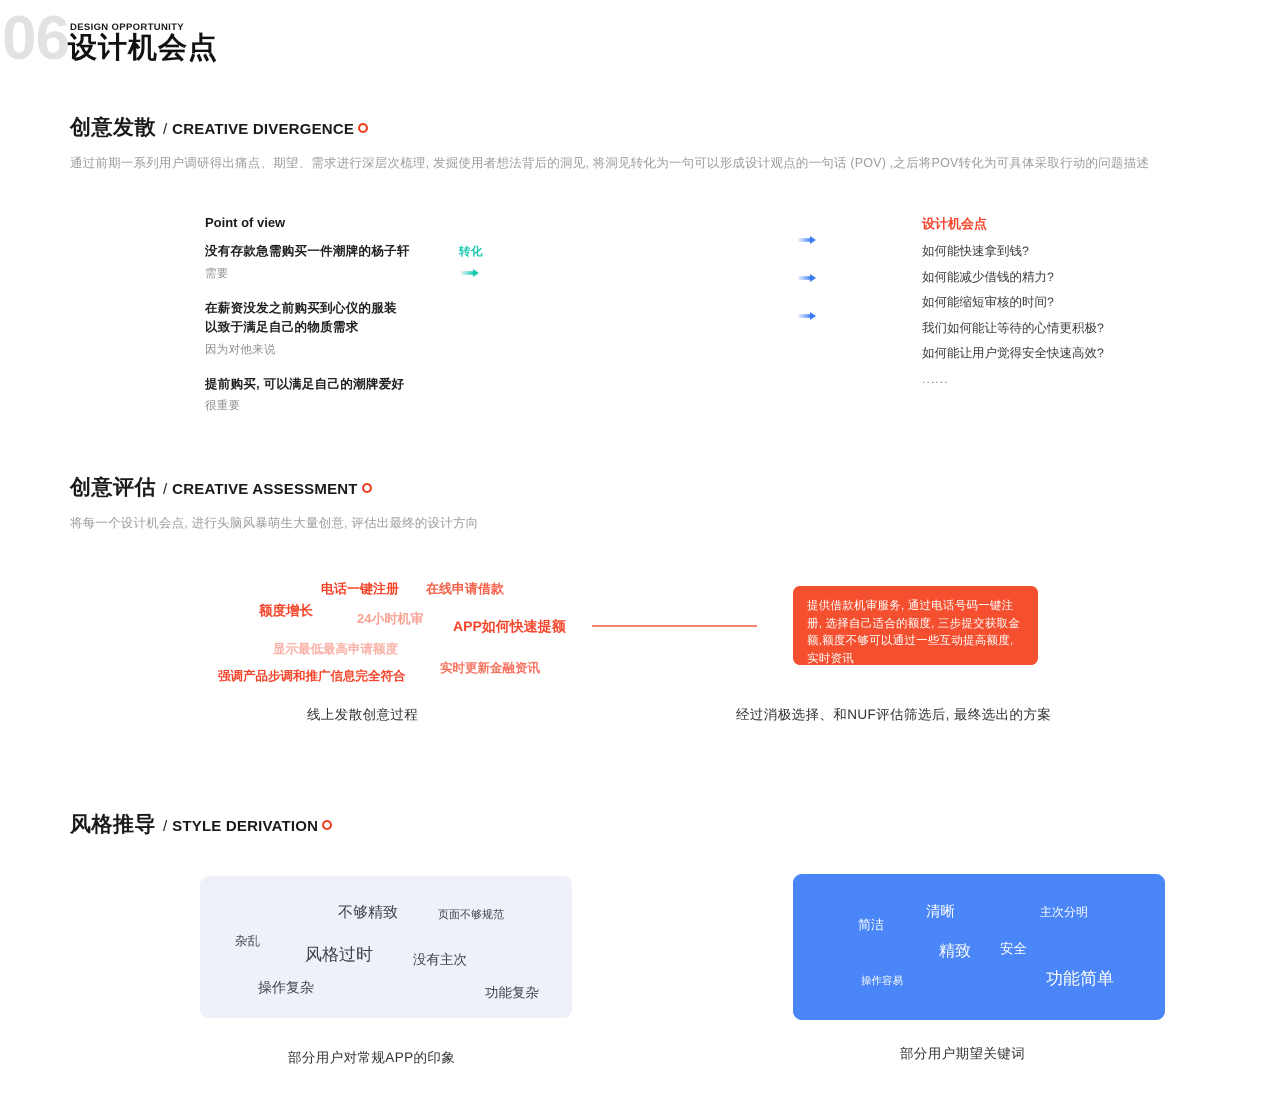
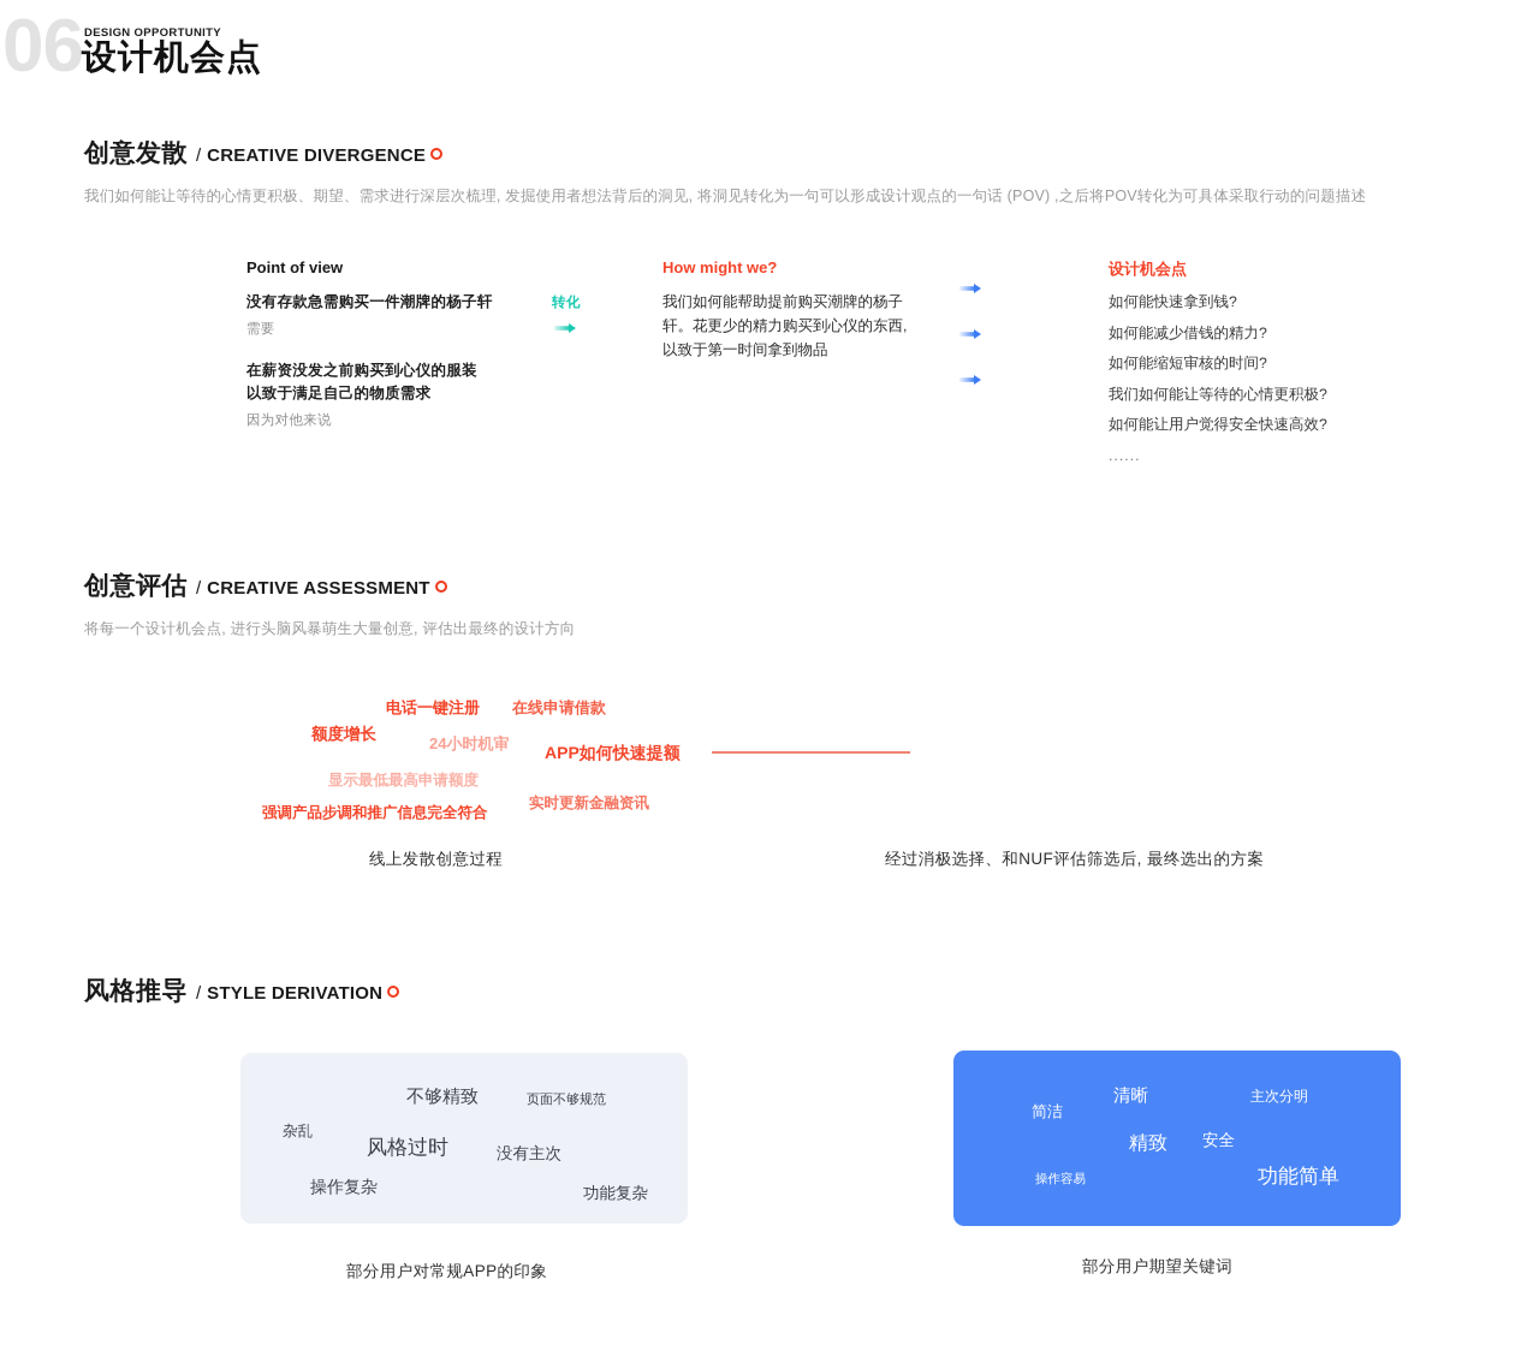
  06
  DESIGN OPPORTUNITY
  设计机会点
  创意发散
  /
  CREATIVE DIVERGENCE
- 通过前期一系列用户调研得出痛点、期望、需求进行深层次梳理, 发掘使用者想法背后的洞见, 将洞见转化为一句可以形成设计观点的一句话 (POV) ,之后将POV转化为可具体采取行动的问题描述
+ 我们如何能让等待的心情更积极、期望、需求进行深层次梳理, 发掘使用者想法背后的洞见, 将洞见转化为一句可以形成设计观点的一句话 (POV) ,之后将POV转化为可具体采取行动的问题描述
  Point of view
  没有存款急需购买一件潮牌的杨子轩
  需要
  在薪资没发之前购买到心仪的服装
  以致于满足自己的物质需求
  因为对他来说
- 提前购买, 可以满足自己的潮牌爱好
- 很重要
  转化
+ How might we?
+ 我们如何能帮助提前购买潮牌的杨子轩。花更少的精力购买到心仪的东西, 以致于第一时间拿到物品
  设计机会点
  如何能快速拿到钱?
  如何能减少借钱的精力?
  如何能缩短审核的时间?
  我们如何能让等待的心情更积极?
  如何能让用户觉得安全快速高效?
  ......
  创意评估
  /
  CREATIVE ASSESSMENT
  将每一个设计机会点, 进行头脑风暴萌生大量创意, 评估出最终的设计方向
  电话一键注册
  在线申请借款
  额度增长
  24小时机审
  APP如何快速提额
  显示最低最高申请额度
  实时更新金融资讯
  强调产品步调和推广信息完全符合
- 提供借款机审服务, 通过电话号码一键注册, 选择自己适合的额度, 三步提交获取金额,额度不够可以通过一些互动提高额度,实时资讯
  线上发散创意过程
  经过消极选择、和NUF评估筛选后, 最终选出的方案
  风格推导
  /
  STYLE DERIVATION
  不够精致
  页面不够规范
  杂乱
  风格过时
  没有主次
  操作复杂
  功能复杂
  清晰
  主次分明
  简洁
  精致
  安全
  操作容易
  功能简单
  部分用户对常规APP的印象
  部分用户期望关键词
